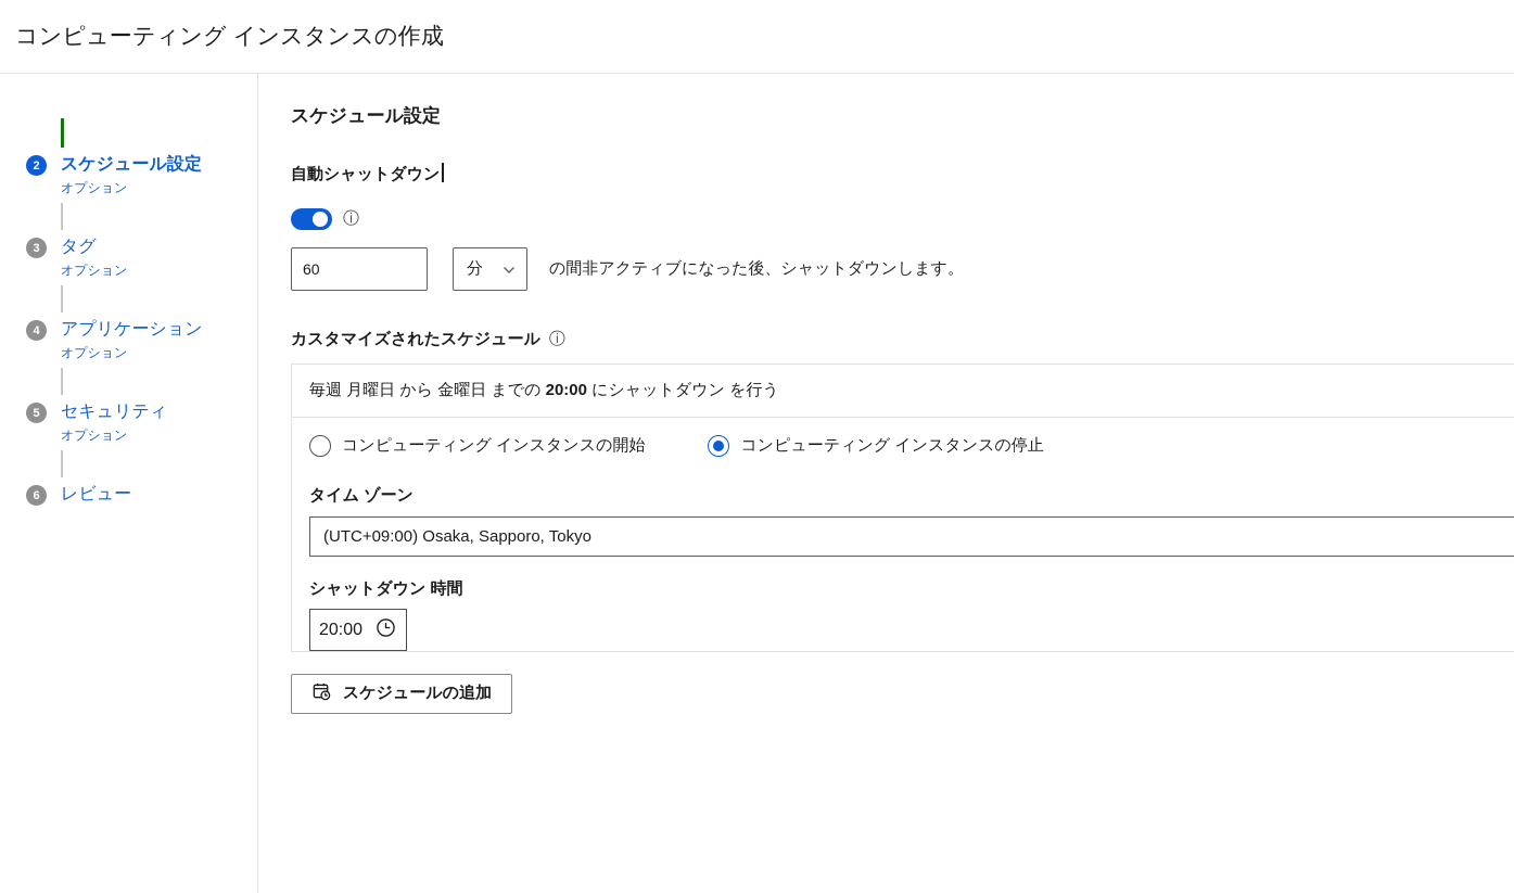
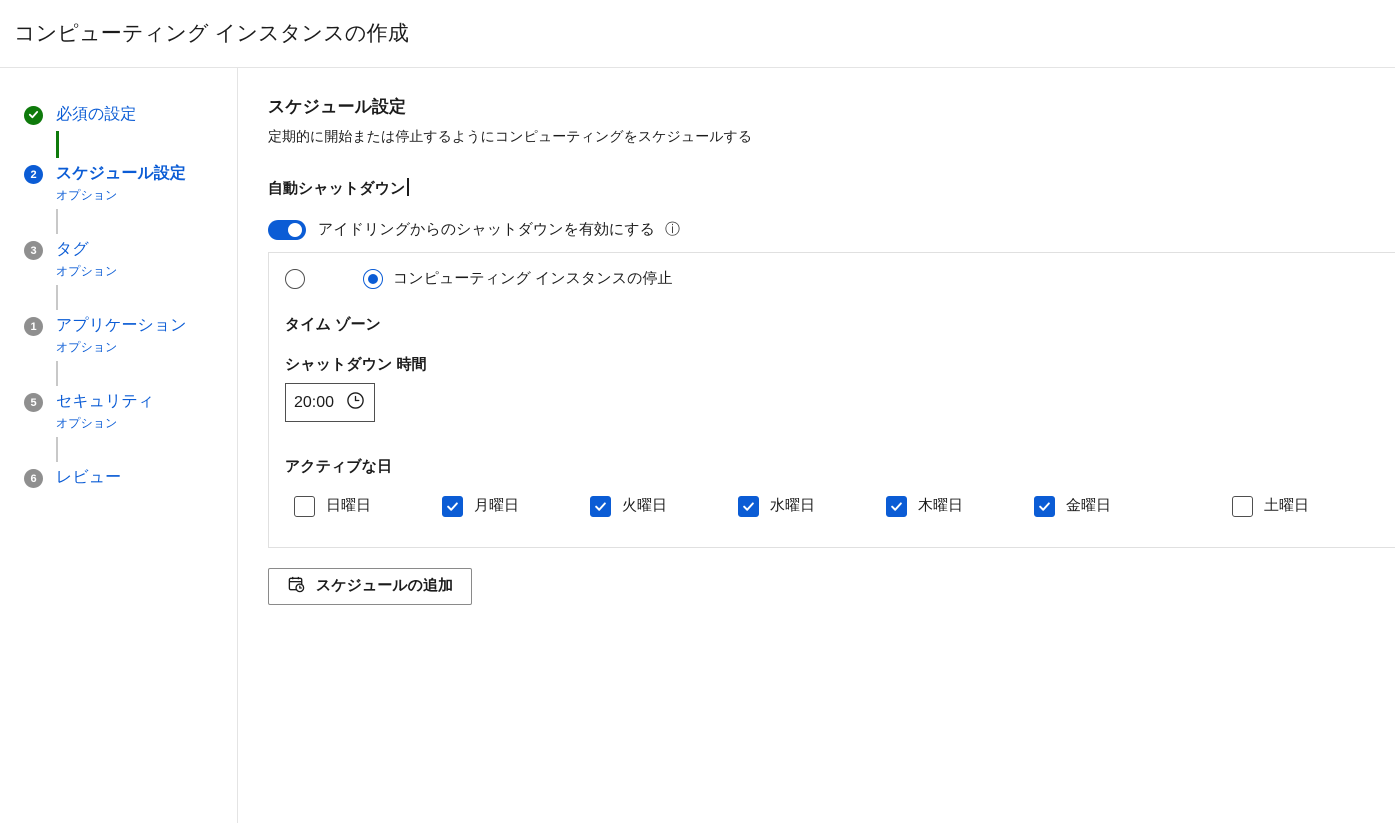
  コンピューティング インスタンスの作成
+ 必須の設定
  2
  スケジュール設定
  オプション
  3
  タグ
  オプション
- 4
+ 1
  アプリケーション
  オプション
  5
  セキュリティ
  オプション
  6
  レビュー
  スケジュール設定
+ 定期的に開始または停止するようにコンピューティングをスケジュールする
  自動シャットダウン
+ アイドリングからのシャットダウンを有効にする
  ⓘ
- 60
- 分
- の間非アクティブになった後、シャットダウンします。
- カスタマイズされたスケジュール ⓘ
- 毎週 月曜日 から 金曜日 までの 20:00 にシャットダウン を行う
- コンピューティング インスタンスの開始
  コンピューティング インスタンスの停止
  タイム ゾーン
- (UTC+09:00) Osaka, Sapporo, Tokyo
  シャットダウン 時間
  20:00
+ アクティブな日
+ 日曜日
+ 月曜日
+ 火曜日
+ 水曜日
+ 木曜日
+ 金曜日
+ 土曜日
  スケジュールの追加
